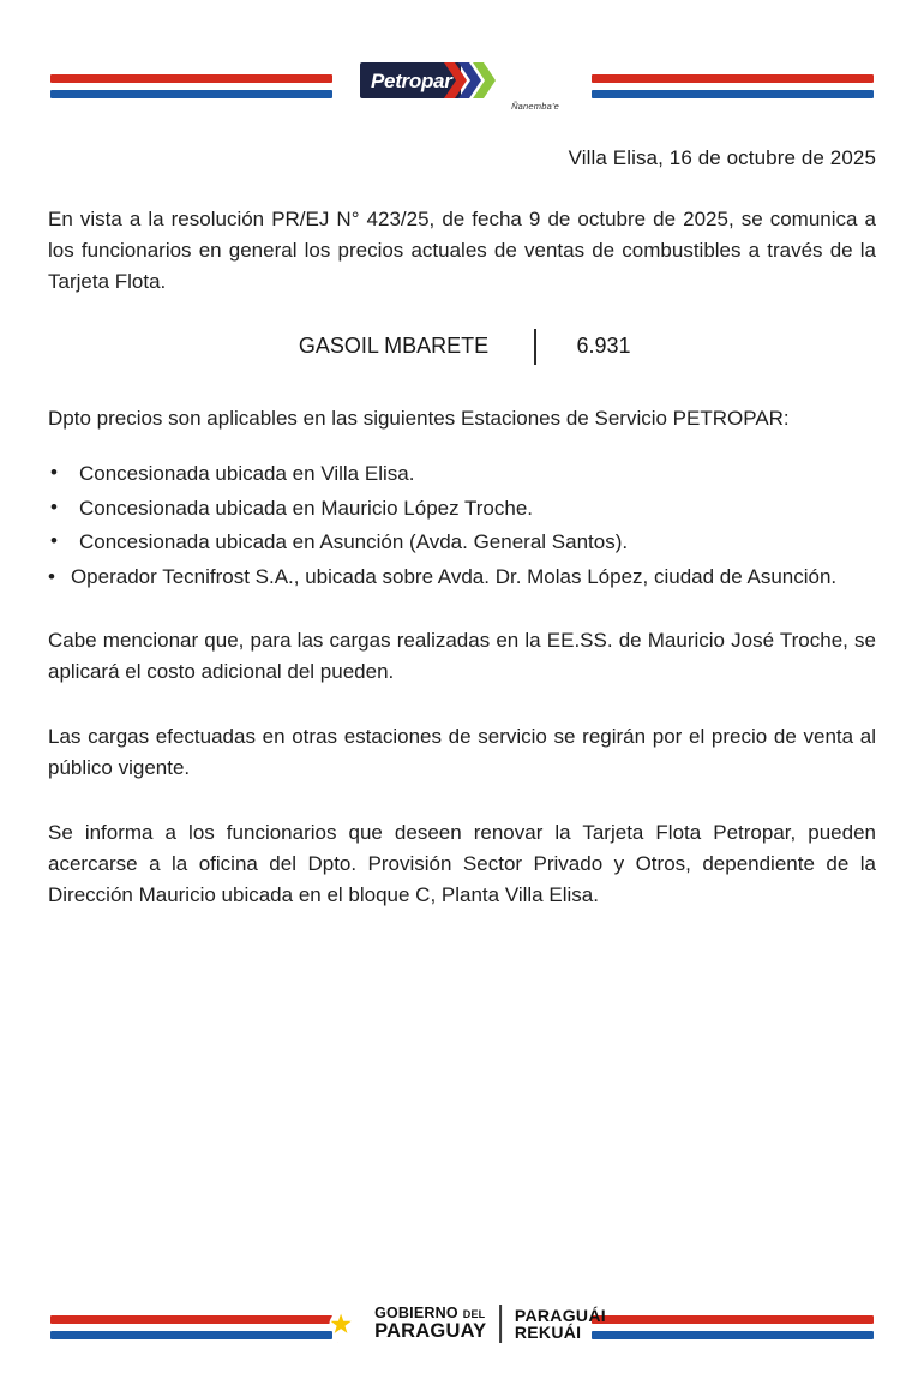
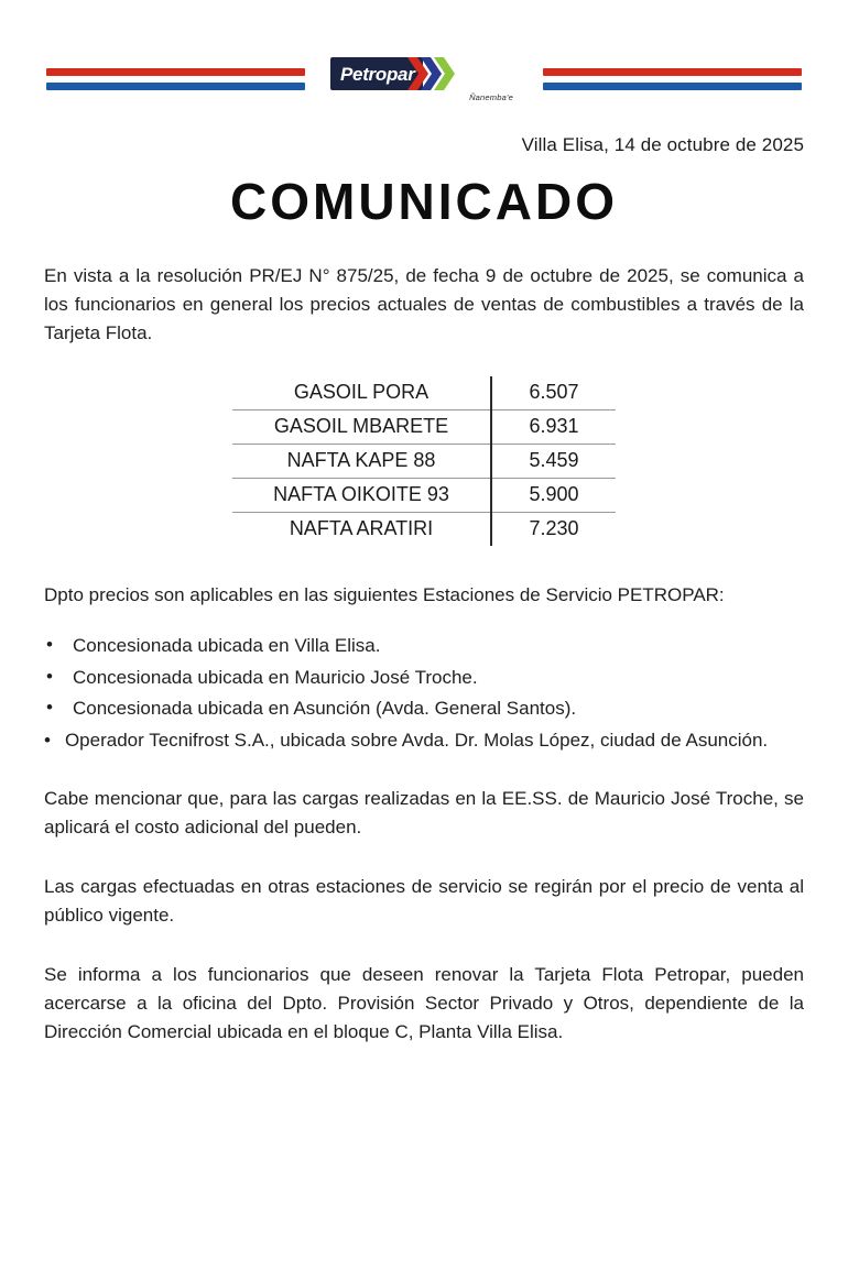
  Petropar
  Ñanemba'e
- Villa Elisa, 16 de octubre de 2025
+ Villa Elisa, 14 de octubre de 2025
+ COMUNICADO
- En vista a la resolución PR/EJ N° 423/25, de fecha 9 de octubre de 2025, se comunica a los funcionarios en general los precios actuales de ventas de combustibles a través de la Tarjeta Flota.
+ En vista a la resolución PR/EJ N° 875/25, de fecha 9 de octubre de 2025, se comunica a los funcionarios en general los precios actuales de ventas de combustibles a través de la Tarjeta Flota.
+ GASOIL PORA	6.507
  GASOIL MBARETE	6.931
+ NAFTA KAPE 88	5.459
+ NAFTA OIKOITE 93	5.900
+ NAFTA ARATIRI	7.230
  Dpto precios son aplicables en las siguientes Estaciones de Servicio PETROPAR:
  •
  Concesionada ubicada en Villa Elisa.
  •
- Concesionada ubicada en Mauricio López Troche.
+ Concesionada ubicada en Mauricio José Troche.
  •
  Concesionada ubicada en Asunción (Avda. General Santos).
  • Operador Tecnifrost S.A., ubicada sobre Avda. Dr. Molas López, ciudad de Asunción.
  Cabe mencionar que, para las cargas realizadas en la EE.SS. de Mauricio José Troche, se aplicará el costo adicional del pueden.
  Las cargas efectuadas en otras estaciones de servicio se regirán por el precio de venta al público vigente.
- Se informa a los funcionarios que deseen renovar la Tarjeta Flota Petropar, pueden acercarse a la oficina del Dpto. Provisión Sector Privado y Otros, dependiente de la Dirección Mauricio ubicada en el bloque C, Planta Villa Elisa.
+ Se informa a los funcionarios que deseen renovar la Tarjeta Flota Petropar, pueden acercarse a la oficina del Dpto. Provisión Sector Privado y Otros, dependiente de la Dirección Comercial ubicada en el bloque C, Planta Villa Elisa.
- GOBIERNO
- DEL
- PARAGUAY
- PARAGUÁI
- REKUÁI
